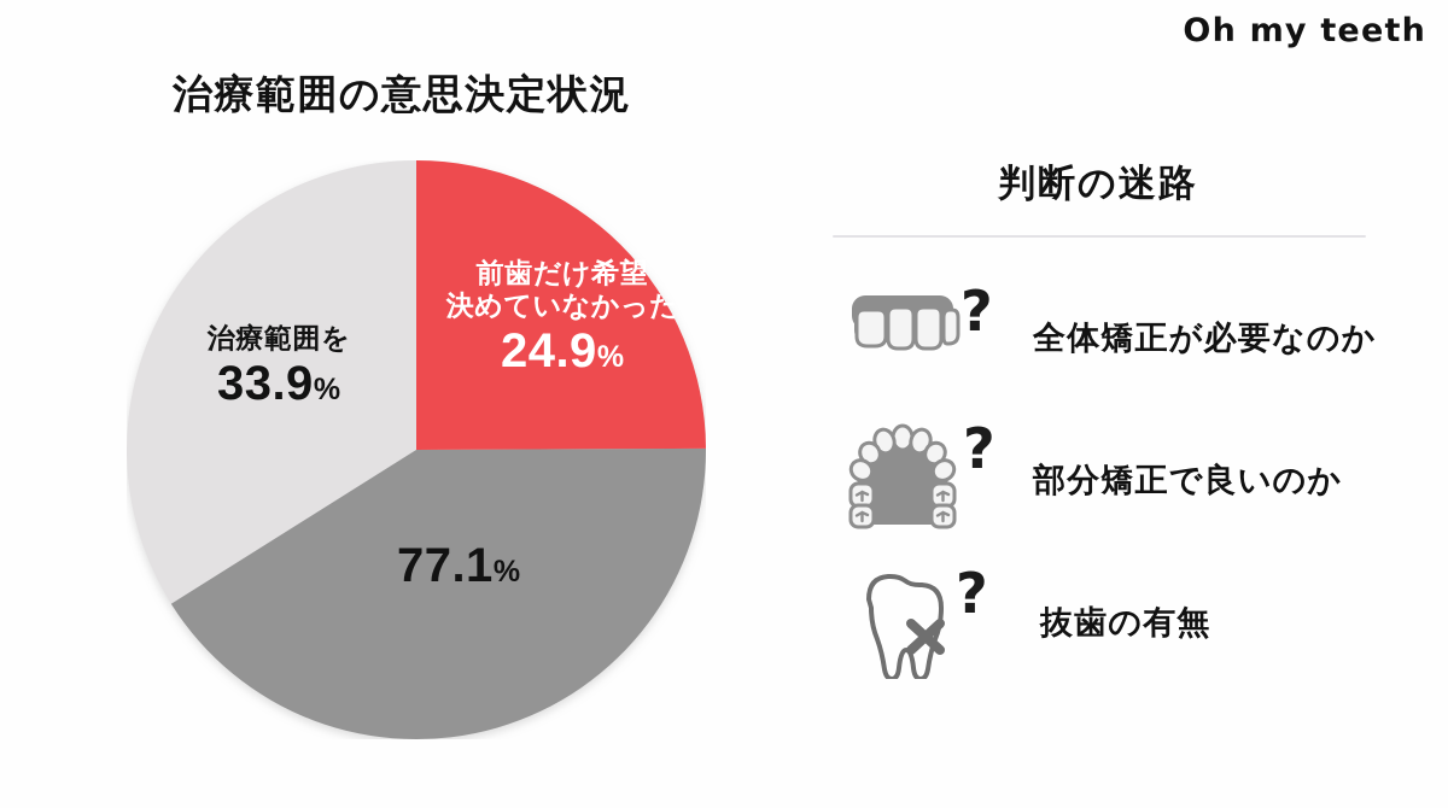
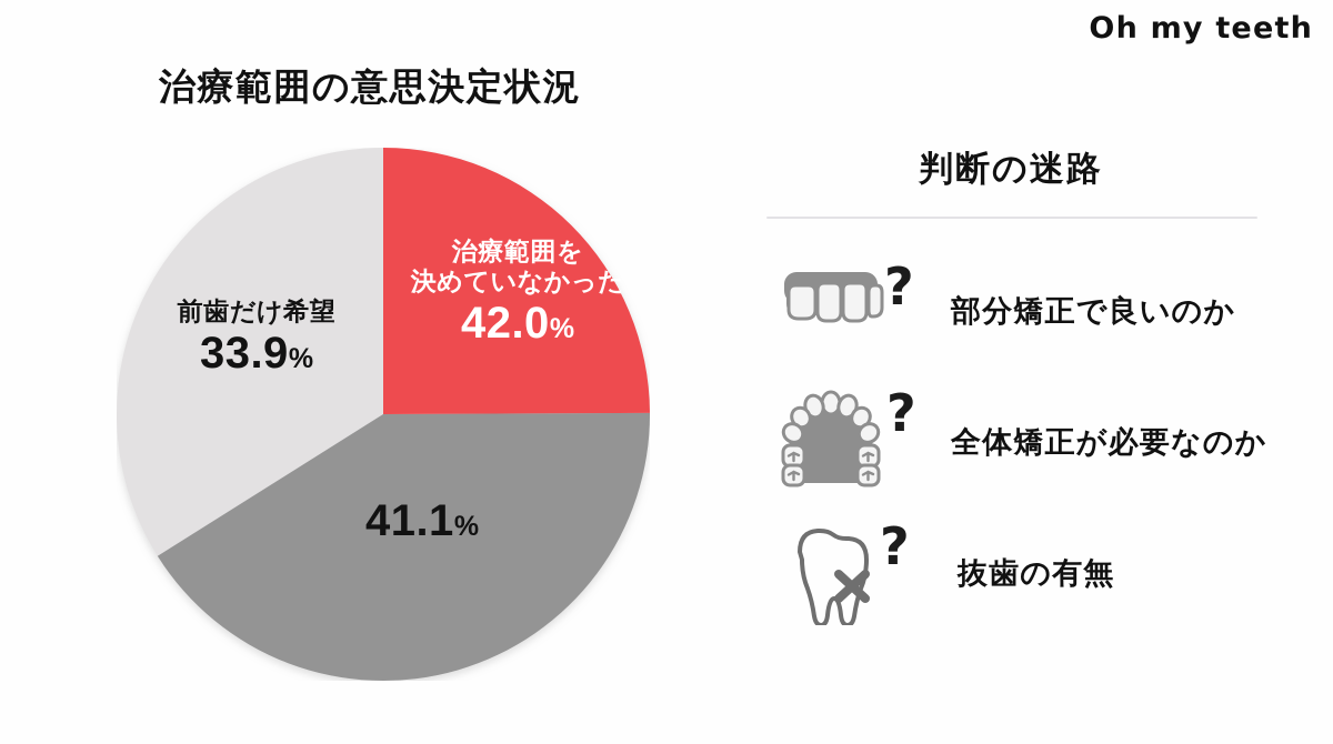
  Oh my teeth
  治療範囲の意思決定状況
- 前歯だけ希望
+ 治療範囲を
  決めていなかった
- 24.9%
+ 42.0%
- 77.1%
+ 41.1%
- 治療範囲を
+ 前歯だけ希望
  33.9%
  判断の迷路
  ?
- 全体矯正が必要なのか
+ 部分矯正で良いのか
  ?
- 部分矯正で良いのか
+ 全体矯正が必要なのか
  ?
  抜歯の有無
